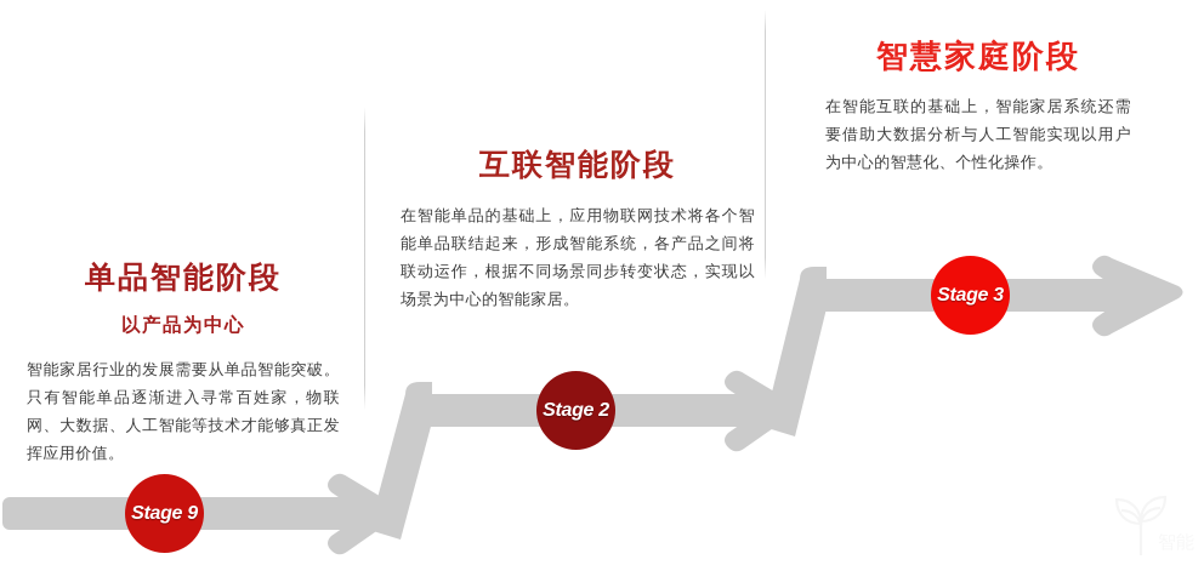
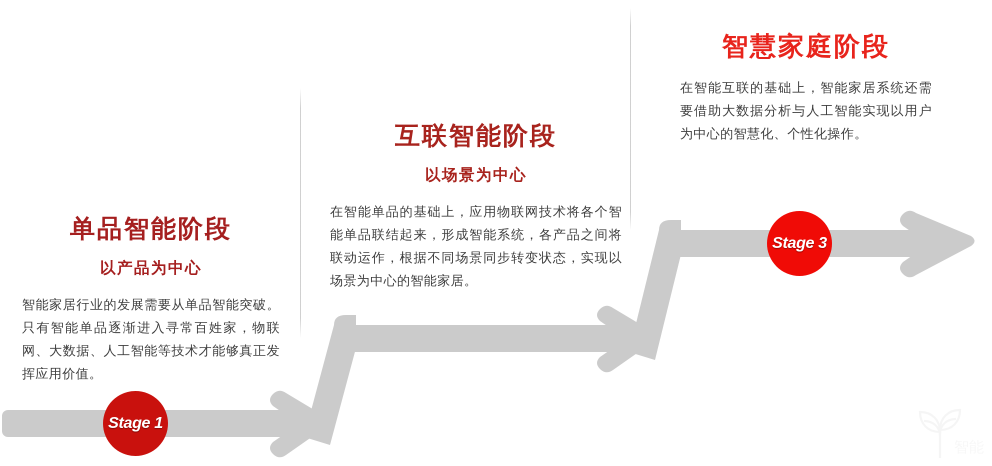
  单品智能阶段
  以产品为中心
  智能家居行业的发展需要从单品智能突破。只有智能单品逐渐进入寻常百姓家，物联网、大数据、人工智能等技术才能够真正发挥应用价值。
  互联智能阶段
+ 以场景为中心
  在智能单品的基础上，应用物联网技术将各个智能单品联结起来，形成智能系统，各产品之间将联动运作，根据不同场景同步转变状态，实现以场景为中心的智能家居。
  智慧家庭阶段
  在智能互联的基础上，智能家居系统还需要借助大数据分析与人工智能实现以用户为中心的智慧化、个性化操作。
- Stage 9
+ Stage 1
- Stage 2
  Stage 3
